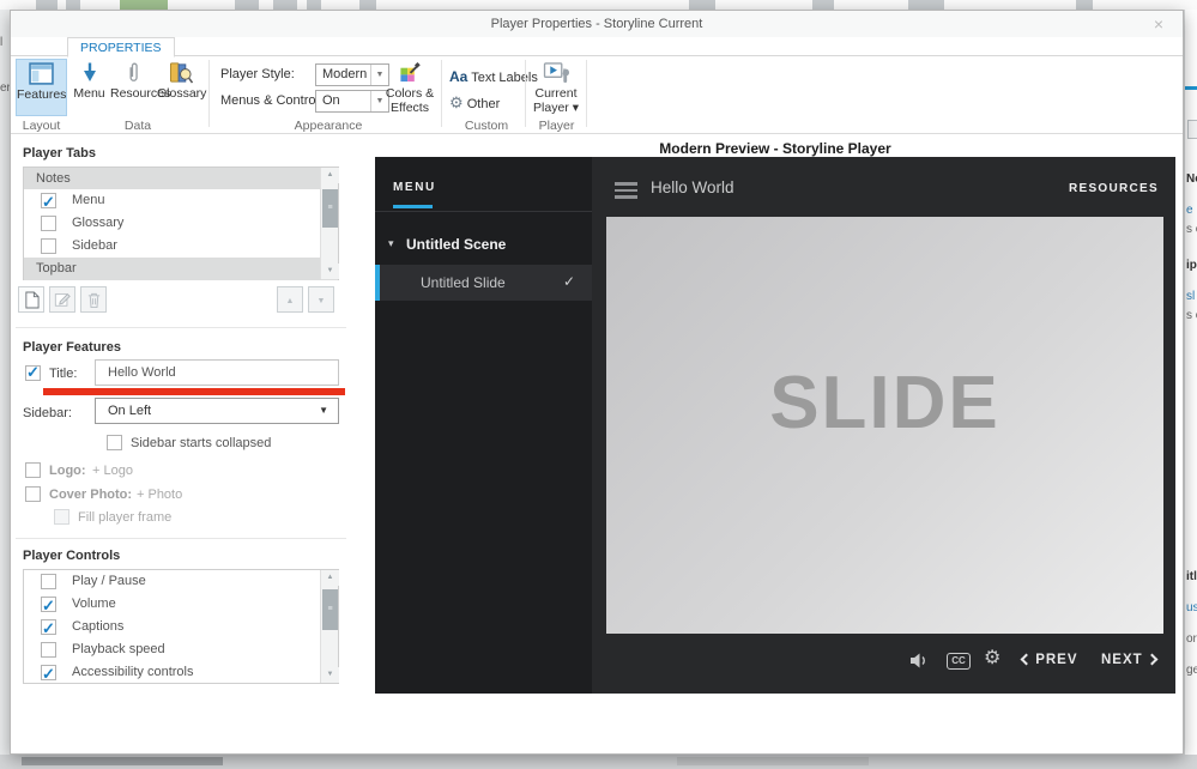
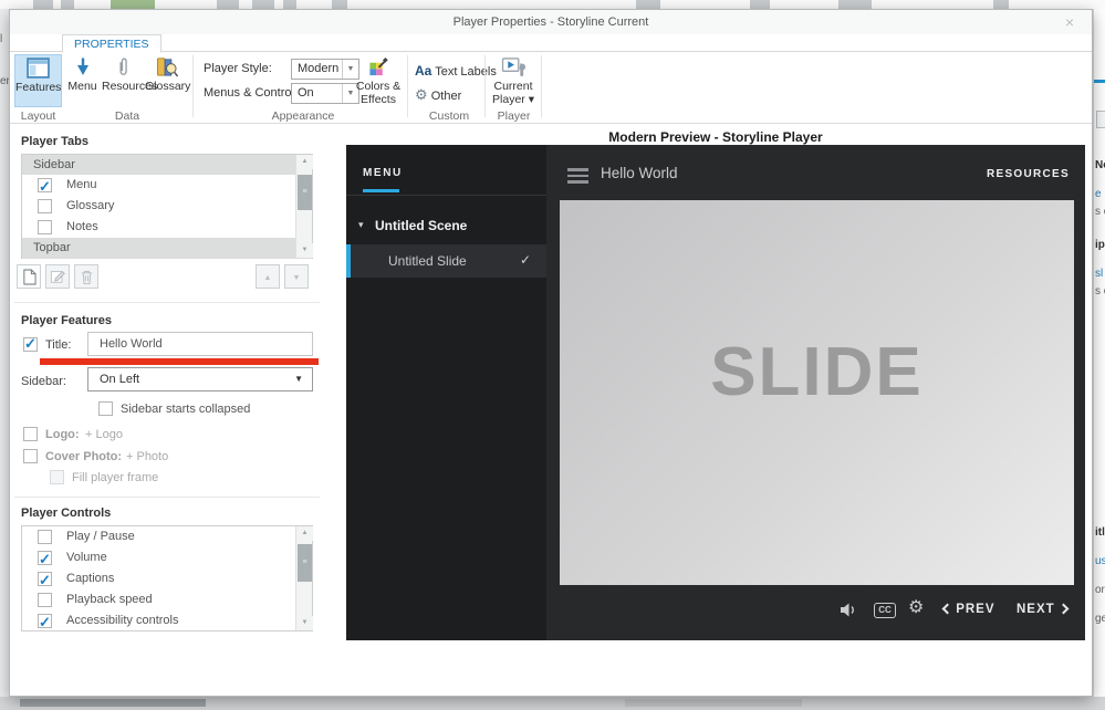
  l
  e
  sl
  itl
  us
  or
  ge
  Player Properties - Storyline Current
  ×
  PROPERTIES
  Features
  Menu
  Resources
  Glossary
  Player Style:
  Modern
  Menus & Contro
  On
  Colors &
  Effects
  Aa Text Labls
  ⚙ Other
  Current
  Player ▾
  Layout
  Data
  Appearance
  Custom
  Player
  Player Tabs
- Notes
+ Sidebar
  Menu
  Glossary
- Sidebar
+ Notes
  Topbar
  Player Features
  Title:
  Hello World
  Sidebar:
  On Left
  ▼
  Sidebar starts collapsed
  Logo:
  + Logo
  Cover Photo:
  + Photo
  Fill player frame
  Player Controls
  Play / Pause
  Volume
  Captions
  Playback speed
  Accessibility controls
  Modern Preview - Storyline Player
  MENU
  ▾
  Untitled Scene
  Untitled Slide
  ✓
  Hello World
  RESOURCES
  SLIDE
  CC
  ⚙
  PREV
  NEXT
